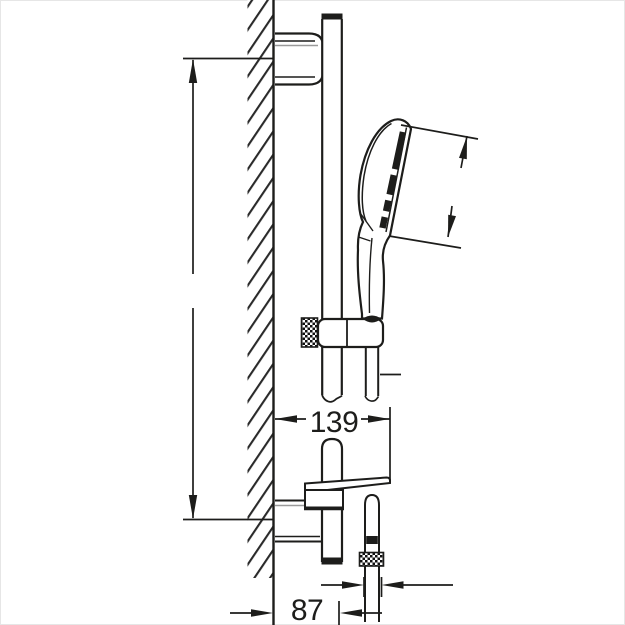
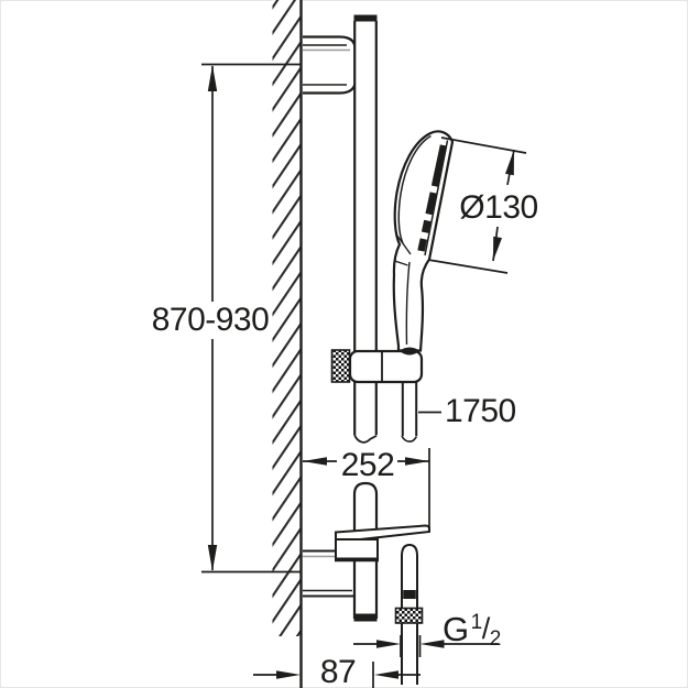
+ 870-930
+ Ø130
+ 1750
- 139
+ 252
  87
+ G1/2
